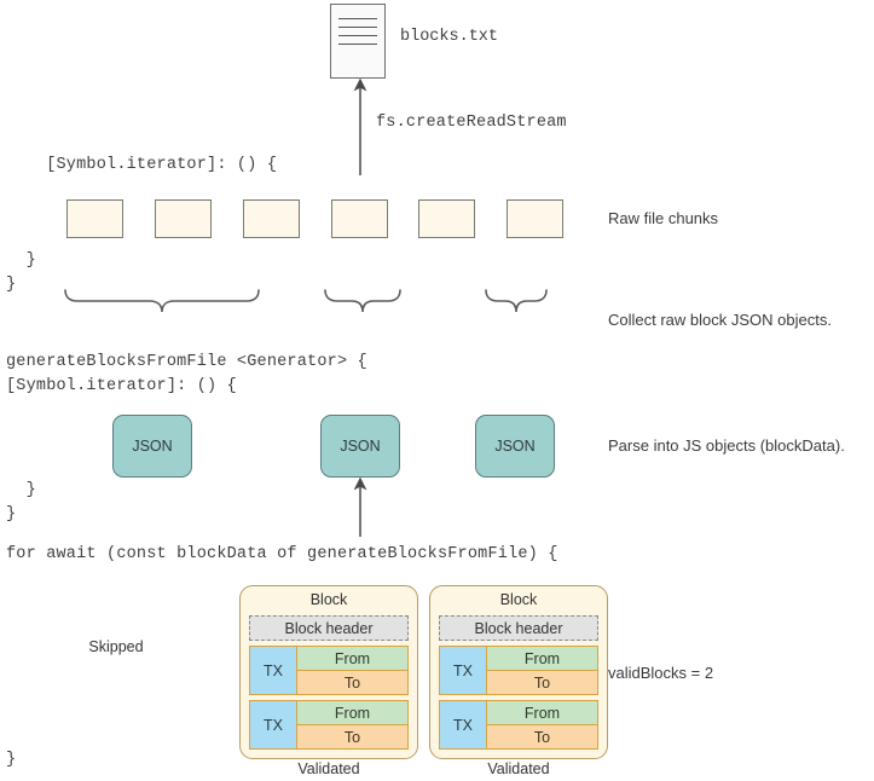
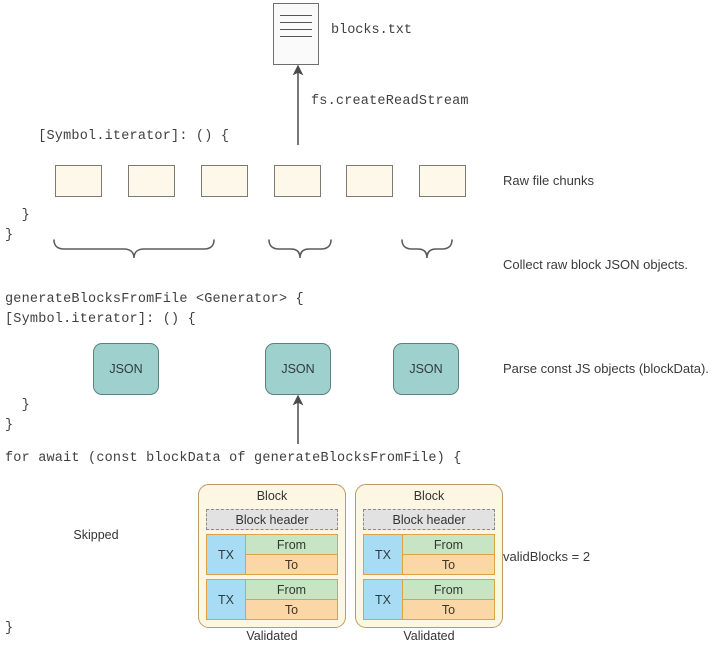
  blocks.txt
  fs.createReadStream
  [Symbol.iterator]: () {
  }
  }
  Raw file chunks
  Collect raw block JSON objects.
  generateBlocksFromFile <Generator> {
  [Symbol.iterator]: () {
  }
  }
  JSON
  JSON
  JSON
- Parse into JS objects (blockData).
+ Parse const JS objects (blockData).
  for await (const blockData of generateBlocksFromFile) {
  }
  Skipped
  Block
  Block header
  TX
  From
  To
  TX
  From
  To
  Validated
  Block
  Block header
  TX
  From
  To
  TX
  From
  To
  Validated
  validBlocks = 2
